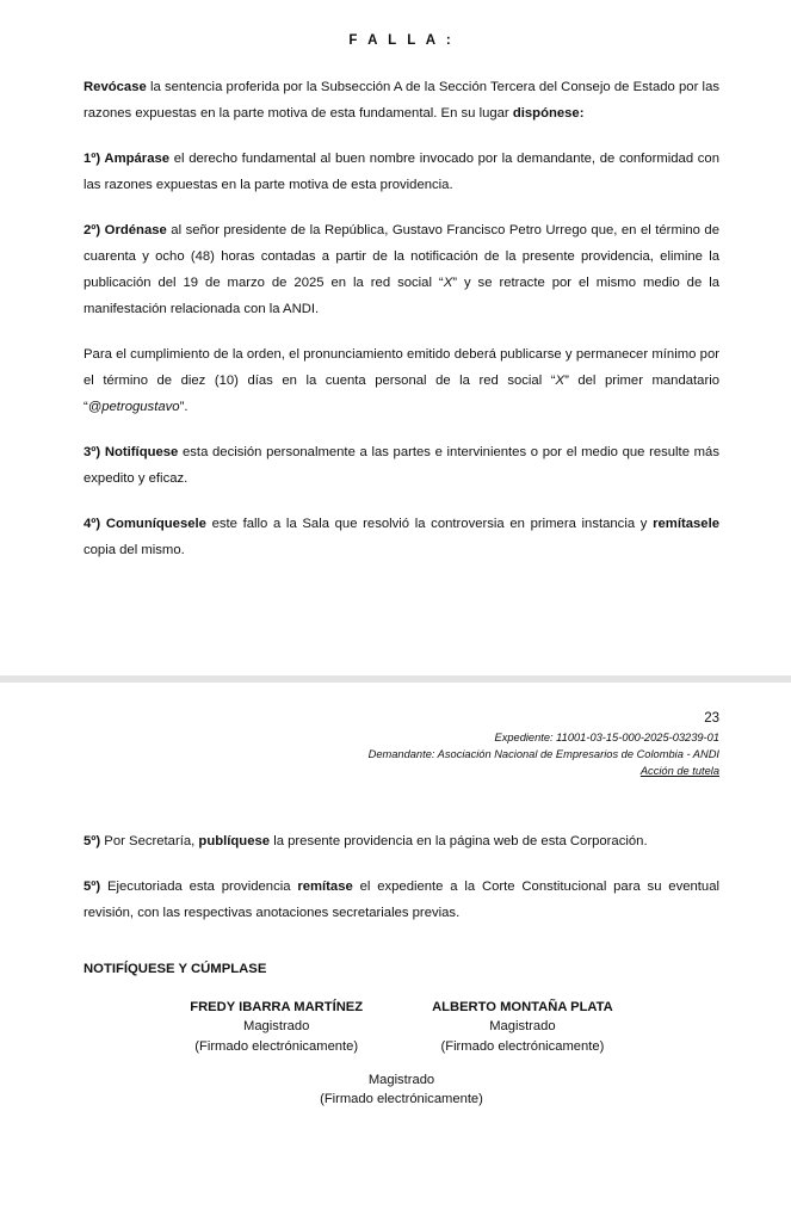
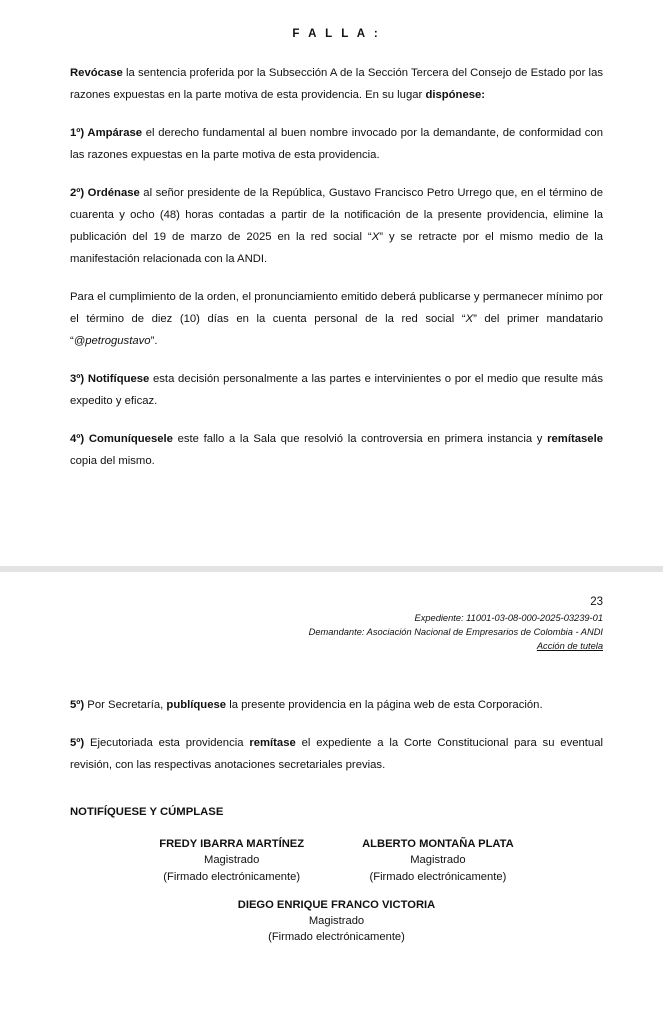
  F A L L A :
- Revócase la sentencia proferida por la Subsección A de la Sección Tercera del Consejo de Estado por las razones expuestas en la parte motiva de esta fundamental. En su lugar dispónese:
+ Revócase la sentencia proferida por la Subsección A de la Sección Tercera del Consejo de Estado por las razones expuestas en la parte motiva de esta providencia. En su lugar dispónese:
  1º) Ampárase el derecho fundamental al buen nombre invocado por la demandante, de conformidad con las razones expuestas en la parte motiva de esta providencia.
  2º) Ordénase al señor presidente de la República, Gustavo Francisco Petro Urrego que, en el término de cuarenta y ocho (48) horas contadas a partir de la notificación de la presente providencia, elimine la publicación del 19 de marzo de 2025 en la red social “X” y se retracte por el mismo medio de la manifestación relacionada con la ANDI.
  Para el cumplimiento de la orden, el pronunciamiento emitido deberá publicarse y permanecer mínimo por el término de diez (10) días en la cuenta personal de la red social “X” del primer mandatario “@petrogustavo”.
  3º) Notifíquese esta decisión personalmente a las partes e intervinientes o por el medio que resulte más expedito y eficaz.
  4º) Comuníquesele este fallo a la Sala que resolvió la controversia en primera instancia y remítasele copia del mismo.
  23
- Expediente: 11001-03-15-000-2025-03239-01
+ Expediente: 11001-03-08-000-2025-03239-01
  Demandante: Asociación Nacional de Empresarios de Colombia - ANDI
  Acción de tutela
  5º) Por Secretaría, publíquese la presente providencia en la página web de esta Corporación.
  5º) Ejecutoriada esta providencia remítase el expediente a la Corte Constitucional para su eventual revisión, con las respectivas anotaciones secretariales previas.
  NOTIFÍQUESE Y CÚMPLASE
  FREDY IBARRA MARTÍNEZ
  Magistrado
  (Firmado electrónicamente)
  ALBERTO MONTAÑA PLATA
  Magistrado
  (Firmado electrónicamente)
+ DIEGO ENRIQUE FRANCO VICTORIA
  Magistrado
  (Firmado electrónicamente)
